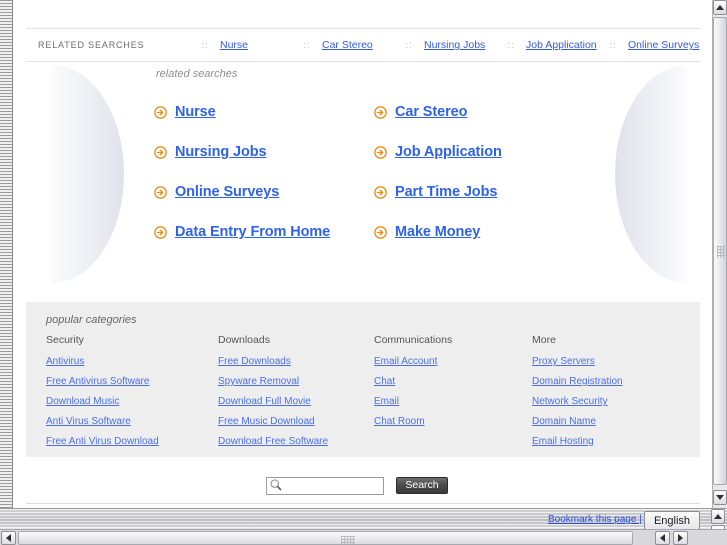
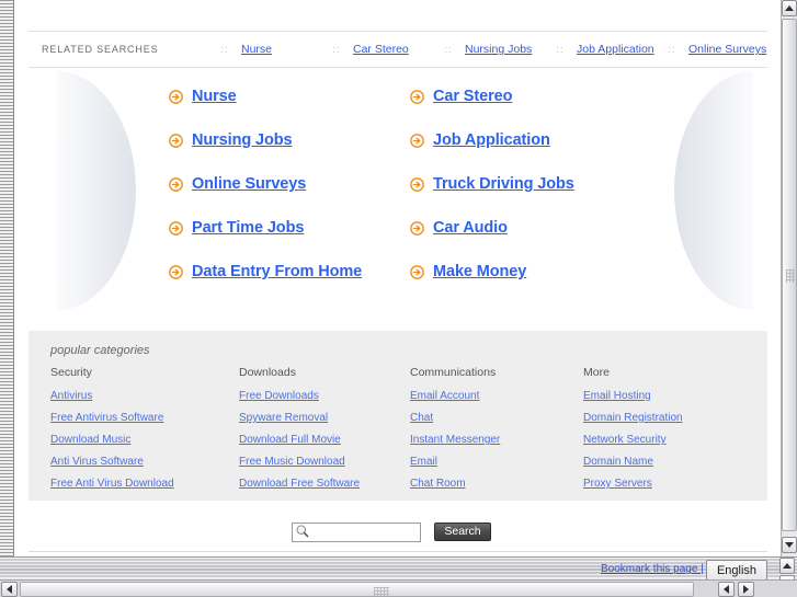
  RELATED SEARCHES
  ::
  Nurse
  ::
  Car Stereo
  ::
  Nursing Jobs
  ::
  Job Application
  ::
  Online Surveys
- related searches
  Nurse
  Car Stereo
  Nursing Jobs
  Job Application
  Online Surveys
+ Truck Driving Jobs
  Part Time Jobs
+ Car Audio
  Data Entry From Home
  Make Money
  popular categories
  Security
  Antivirus
  Free Antivirus Software
  Download Music
  Anti Virus Software
  Free Anti Virus Download
  Downloads
  Free Downloads
  Spyware Removal
  Download Full Movie
  Free Music Download
  Download Free Software
  Communications
  Email Account
  Chat
+ Instant Messenger
  Email
  Chat Room
  More
- Proxy Servers
+ Email Hosting
  Domain Registration
  Network Security
  Domain Name
- Email Hosting
+ Proxy Servers
  Search
  Bookmark this page |
  English
